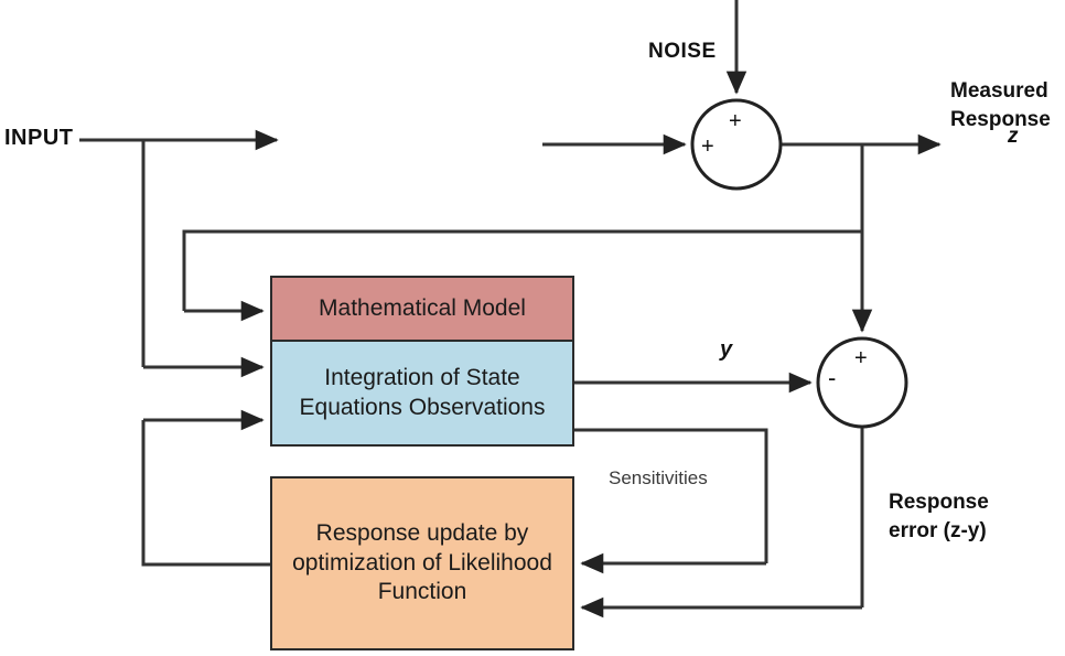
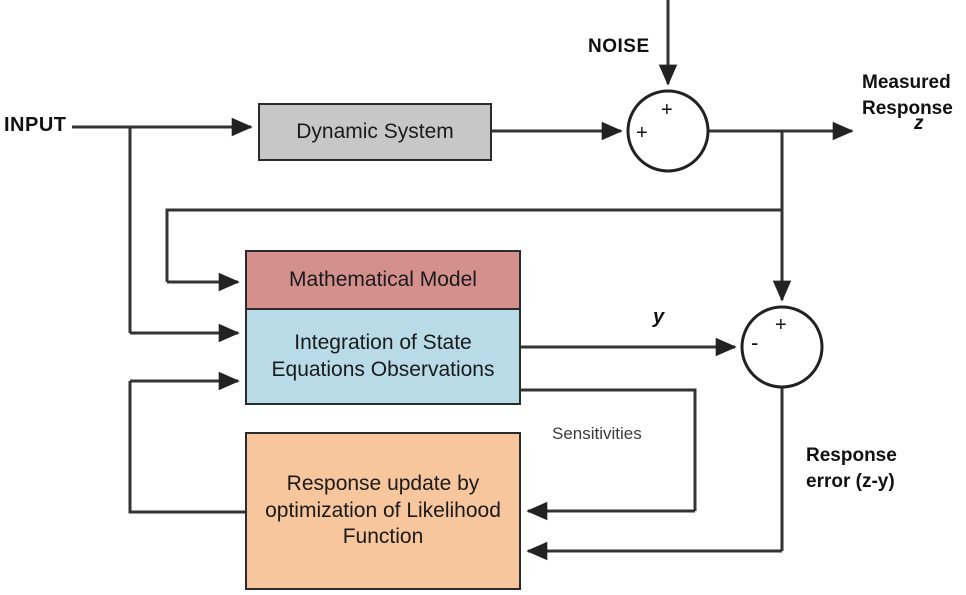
+ Dynamic System
  Mathematical Model
  Integration of State Equations Observations
  Response update by optimization of Likelihood Function
  INPUT
  NOISE
  Measured
  Response
  z
  y
  Response
  error (z-y)
  Sensitivities
  +
  +
  +
  -
